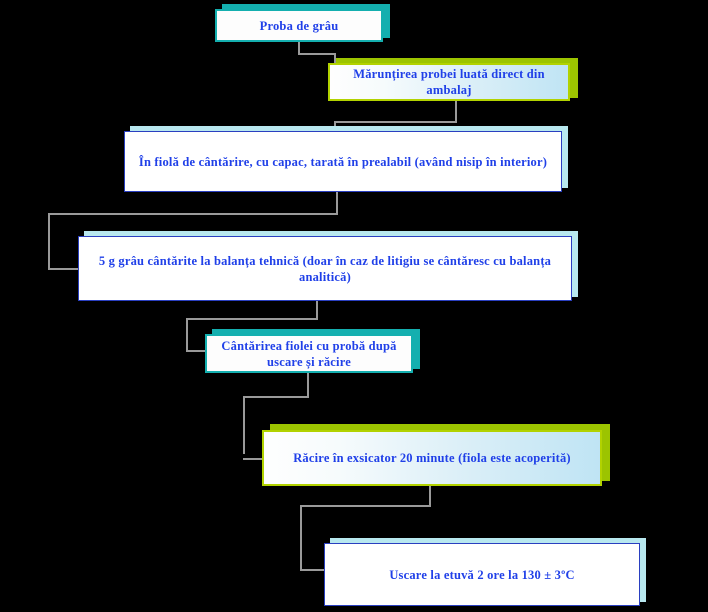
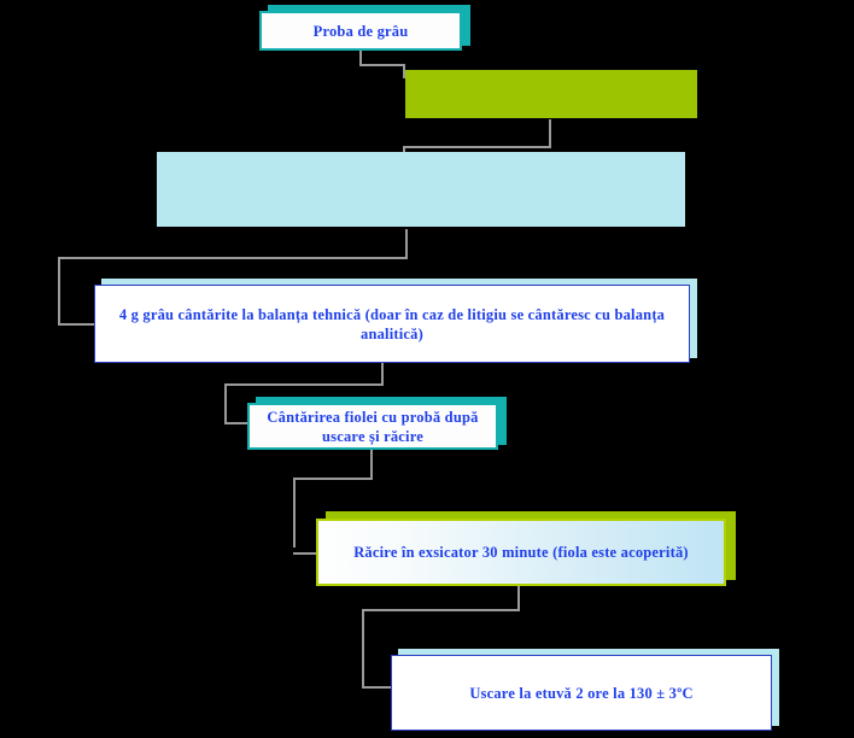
  Proba de grâu
- Mărunțirea probei luată direct din ambalaj
- În fiolă de cântărire, cu capac, tarată în prealabil (având nisip în interior)
- 5 g grâu cântărite la balanța tehnică (doar în caz de litigiu se cântăresc cu balanța analitică)
+ 4 g grâu cântărite la balanța tehnică (doar în caz de litigiu se cântăresc cu balanța analitică)
  Cântărirea fiolei cu probă după uscare și răcire
- Răcire în exsicator 20 minute (fiola este acoperită)
+ Răcire în exsicator 30 minute (fiola este acoperită)
  Uscare la etuvă 2 ore la 130 ± 3ºC
